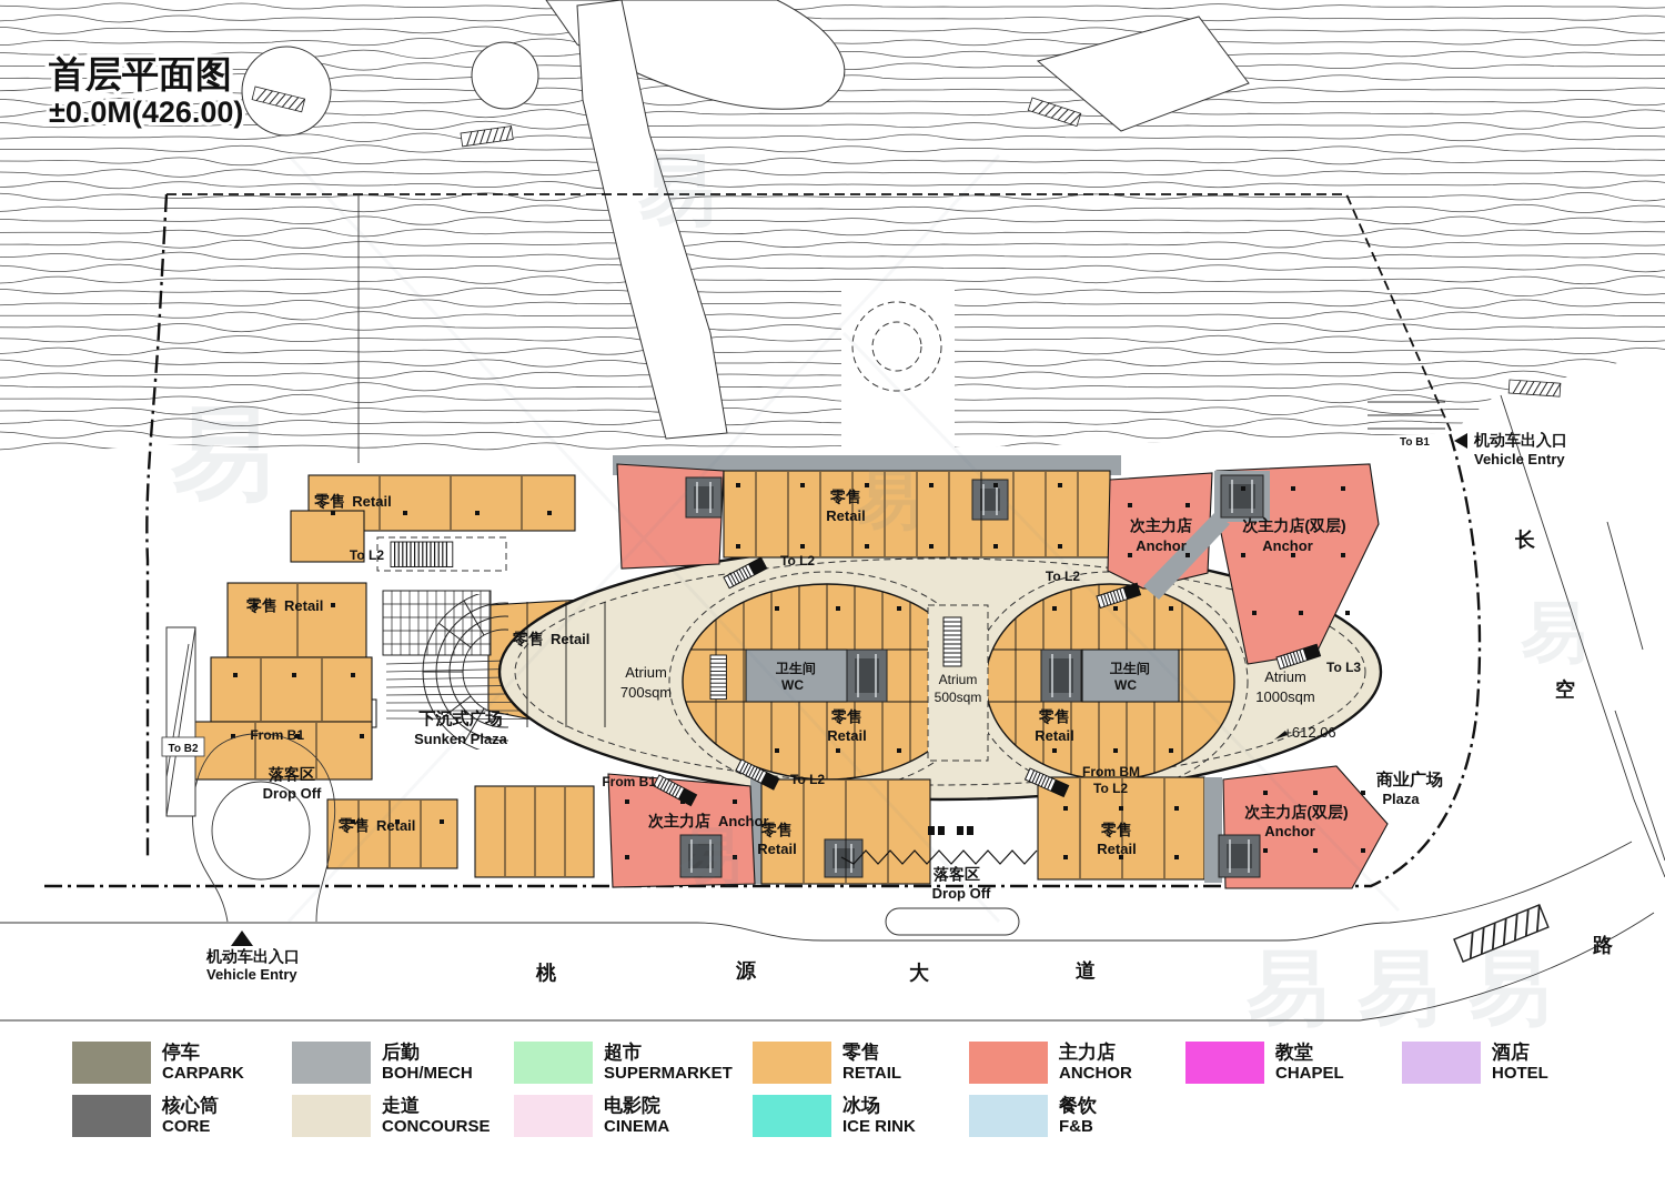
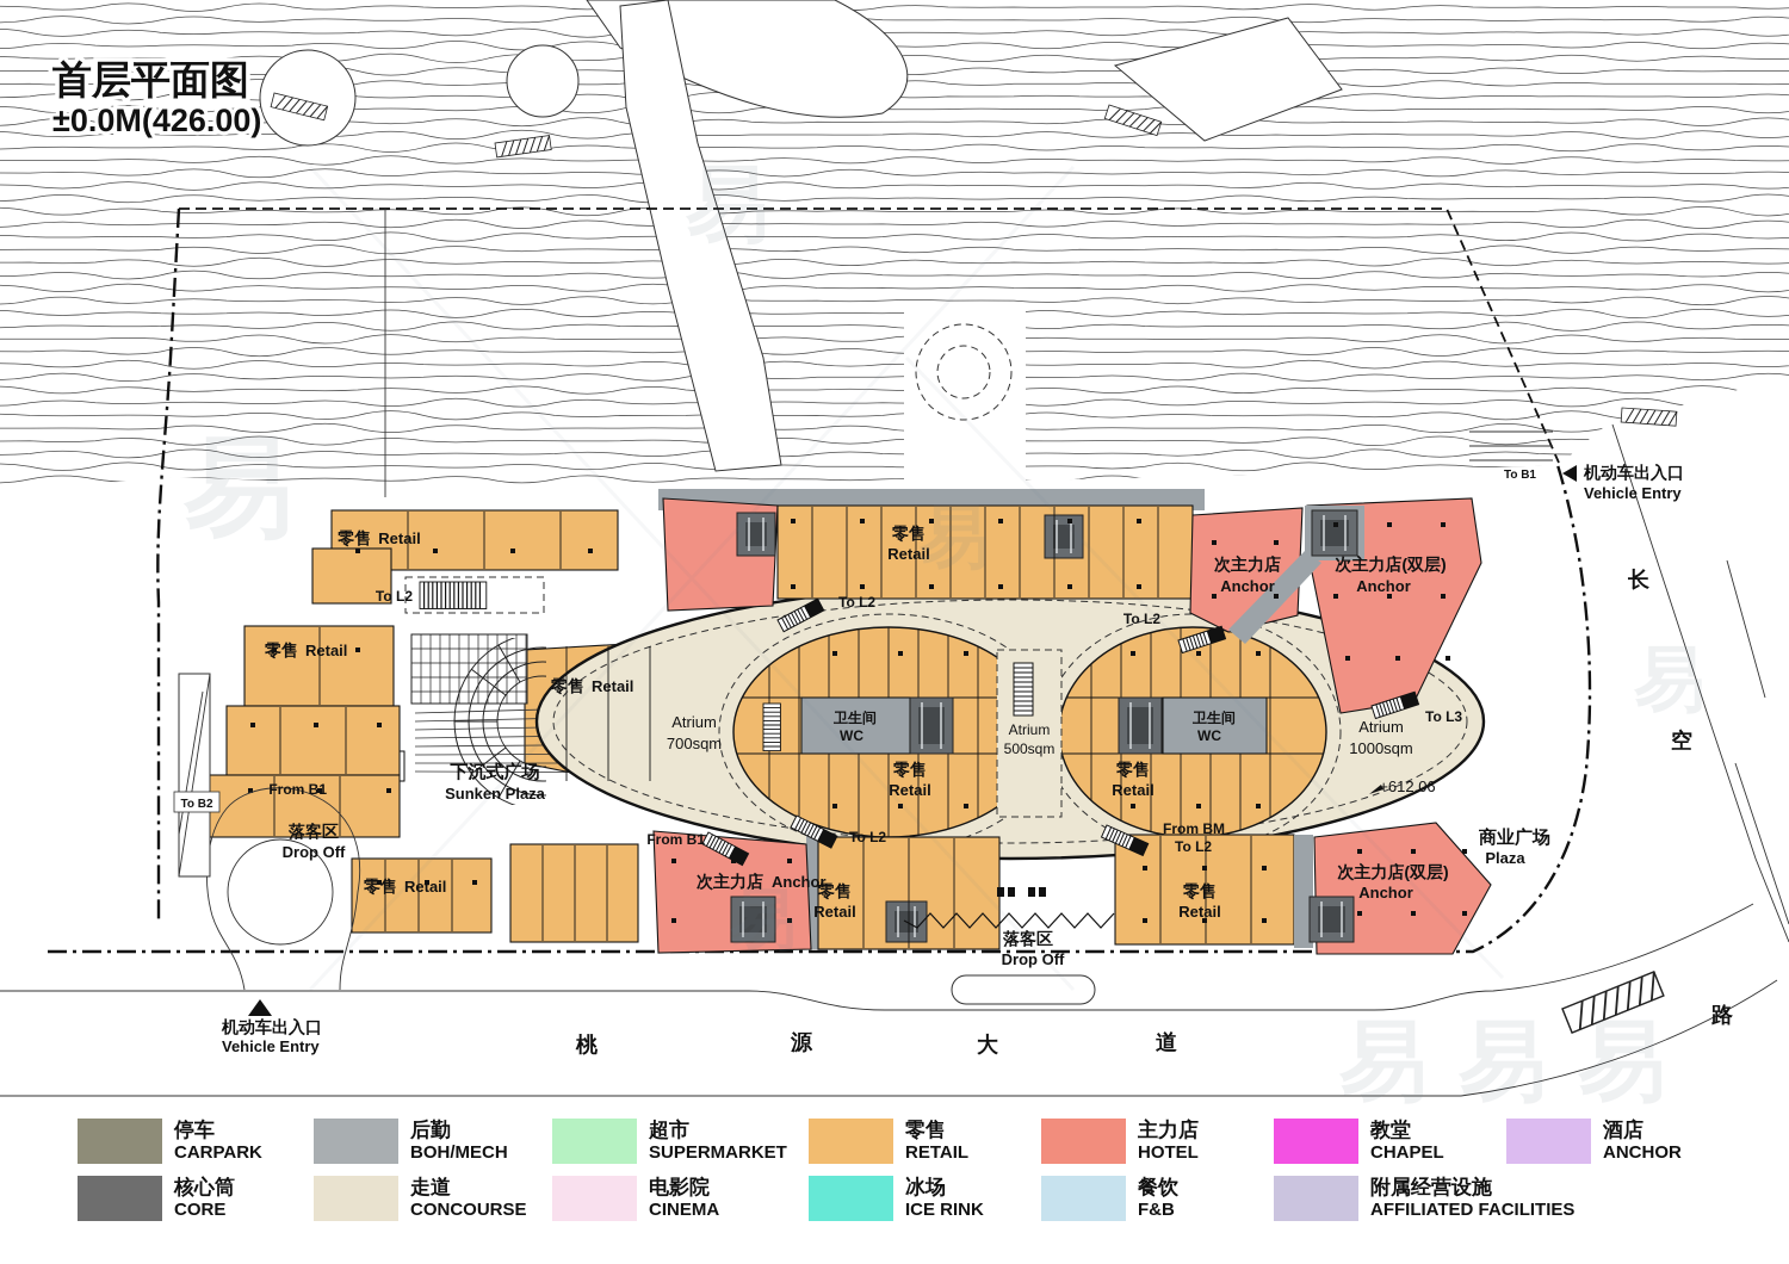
  首层平面图
  ±0.0M(426.00)
  零售 Retail
  零售 Retail
  零售 Retail
  零售 Retail
  零售
  Retail
  零售
  Retail
  零售
  Retail
  零售
  Retail
  零售
  Retail
  次主力店
  Anchor
  次主力店(双层)
  Anchor
  次主力店 Anchor
  次主力店(双层)
  Anchor
  卫生间
  WC
  卫生间
  WC
  Atrium
  700sqm
  Atrium
  500sqm
  Atrium
  1000sqm
  +612.06
  To L2
  To L2
  To L2
  To L2
  From BM
  To L2
  To L3
  From B1
  From B1
  To B2
  To B1
  下沉式广场
  Sunken Plaza
  落客区
  Drop Off
  落客区
  Drop Off
  商业广场
  Plaza
  机动车出入口
  Vehicle Entry
  机动车出入口
  Vehicle Entry
  长
  空
  路
  桃
  源
  大
  道
  易
  易
  易
  易
  易
  易
  易
  易
  停车
  CARPARK
  核心筒
  CORE
  后勤
  BOH/MECH
  走道
  CONCOURSE
  超市
  SUPERMARKET
  电影院
  CINEMA
  零售
  RETAIL
  冰场
  ICE RINK
  主力店
- ANCHOR
+ HOTEL
  餐饮
  F&B
  教堂
  CHAPEL
+ 附属经营设施
+ AFFILIATED FACILITIES
  酒店
- HOTEL
+ ANCHOR
